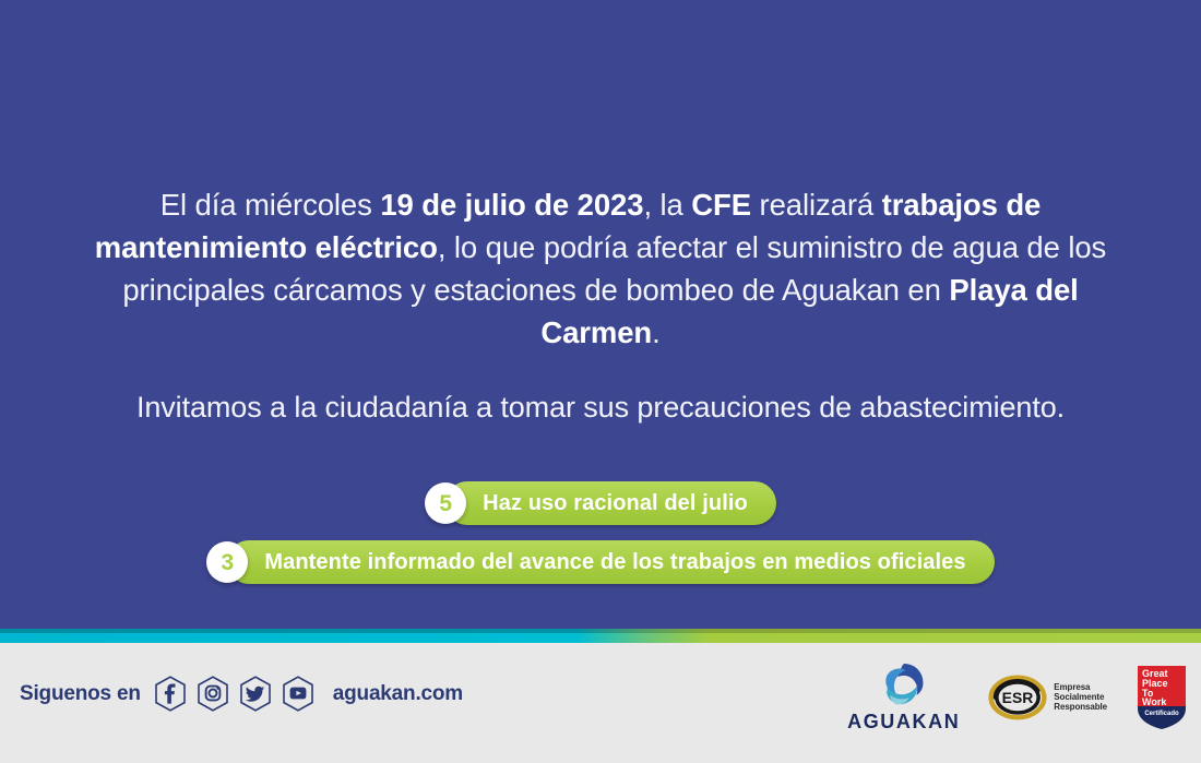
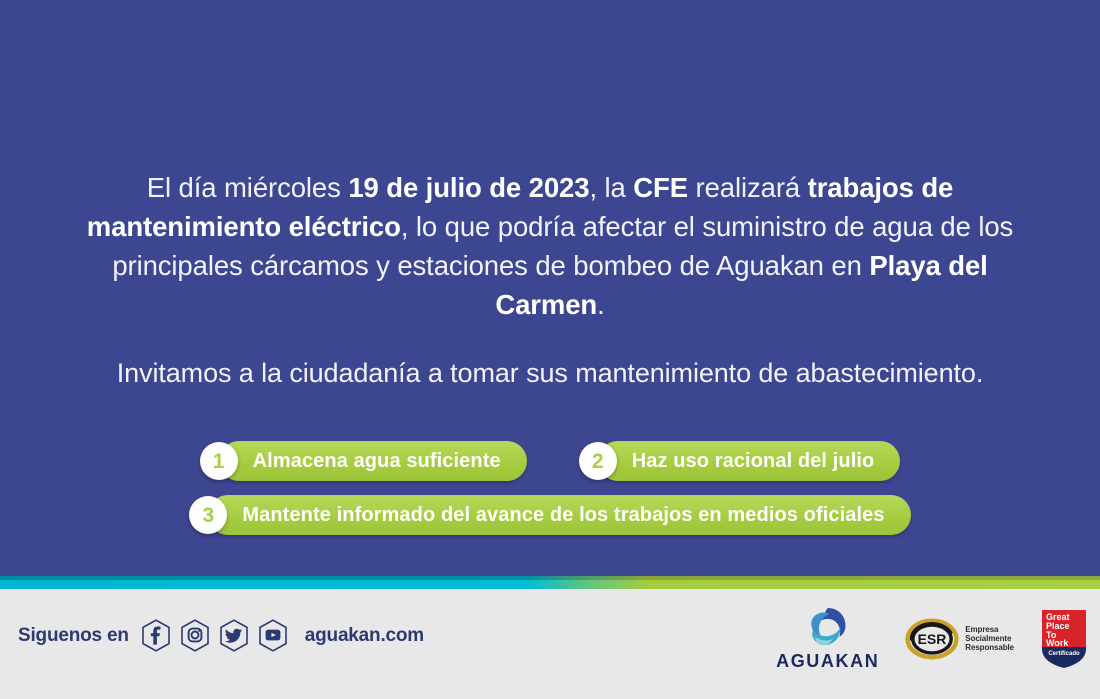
  El día miércoles 19 de julio de 2023, la CFE realizará trabajos de mantenimiento eléctrico, lo que podría afectar el suministro de agua de los principales cárcamos y estaciones de bombeo de Aguakan en Playa del Carmen.
- Invitamos a la ciudadanía a tomar sus precauciones de abastecimiento.
+ Invitamos a la ciudadanía a tomar sus mantenimiento de abastecimiento.
+ 1
+ Almacena agua suficiente
- 5
+ 2
  Haz uso racional del julio
  3
  Mantente informado del avance de los trabajos en medios oficiales
  Siguenos en
  aguakan.com
  AGUAKAN
  ESR
  Empresa
  Socialmente
  Responsable
  Great
  Place
  To
  Work
